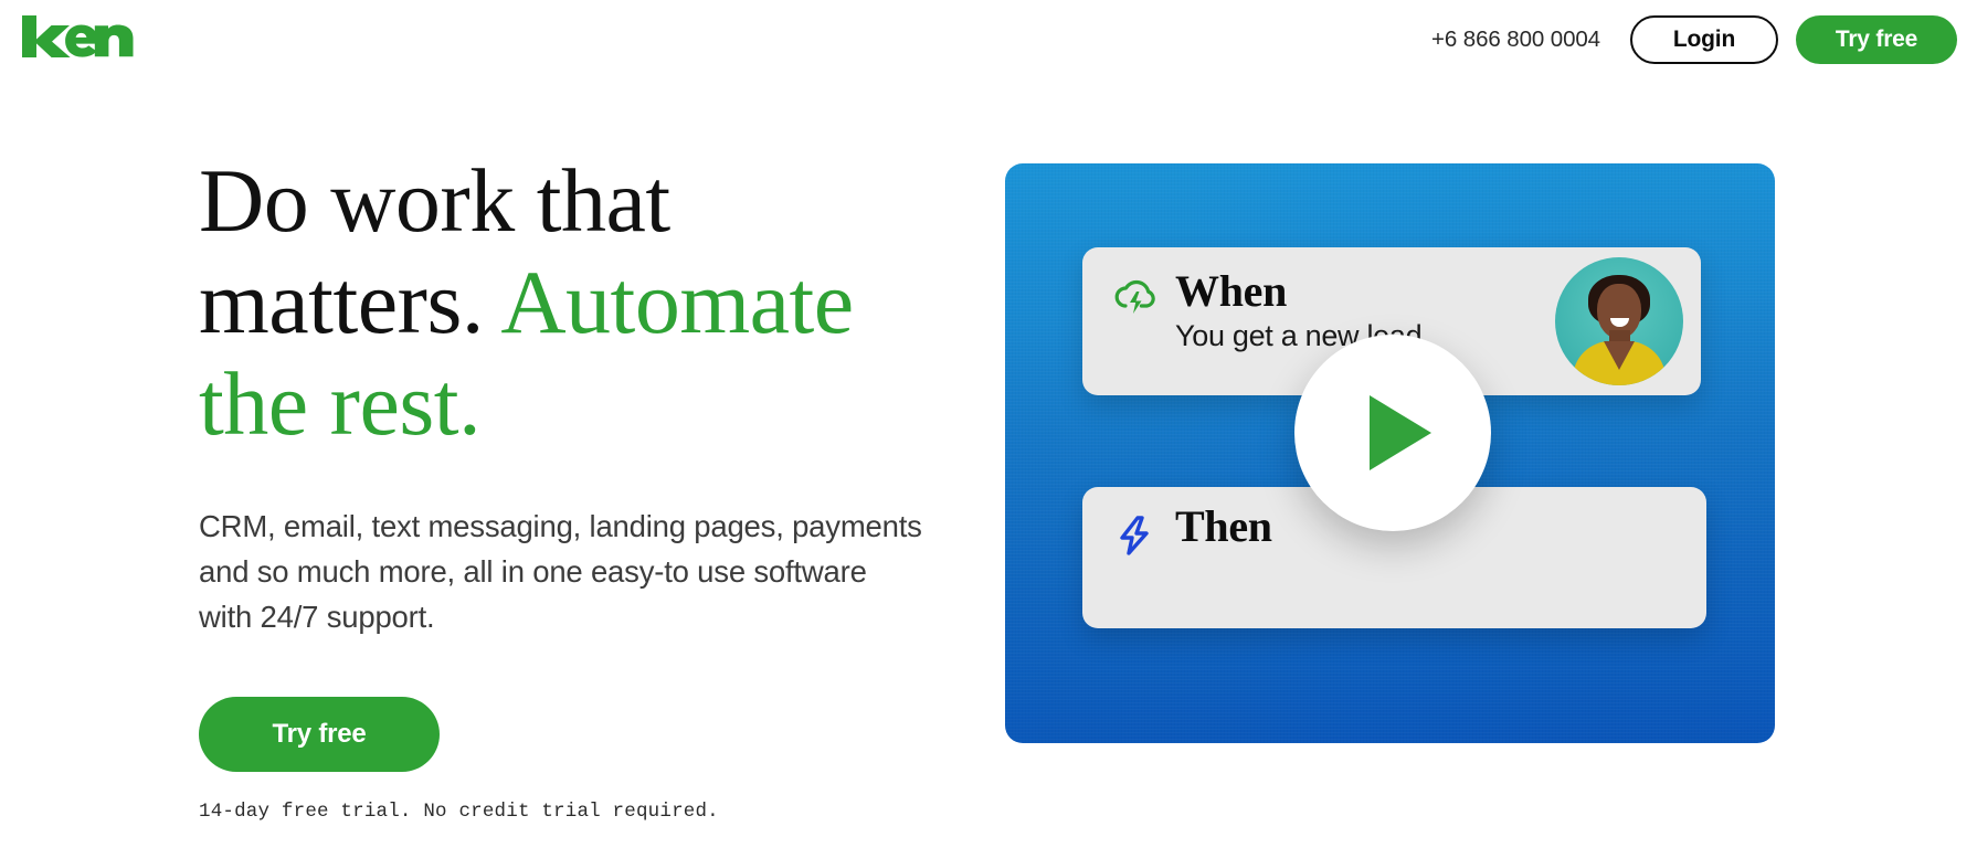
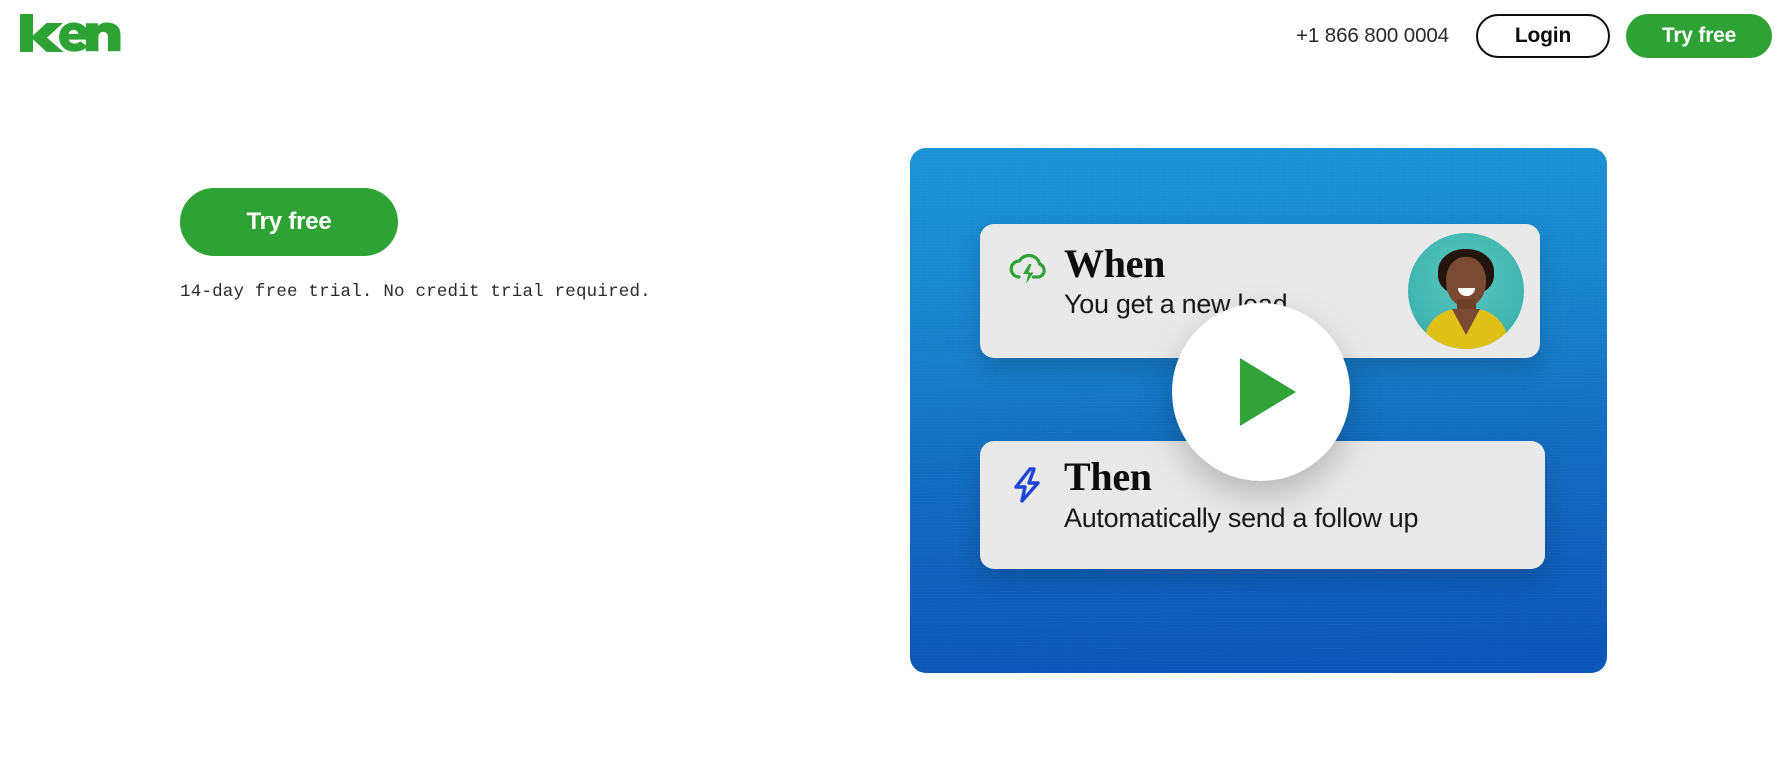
- +6 866 800 0004
+ +1 866 800 0004
  Login
  Try free
- Do work that
- matters. Automate
- the rest.
- CRM, email, text messaging, landing pages, payments and so much more, all in one easy-to use software with 24/7 support.
  Try free
  14-day free trial. No credit trial required.
  When
  You get a new ld
  Then
+ Automatically send a follow up
